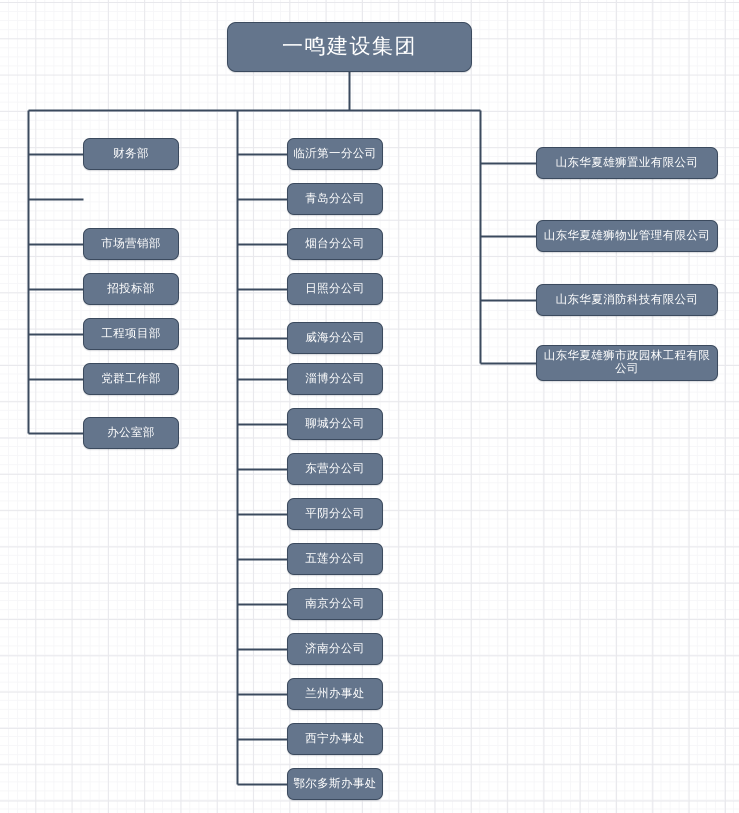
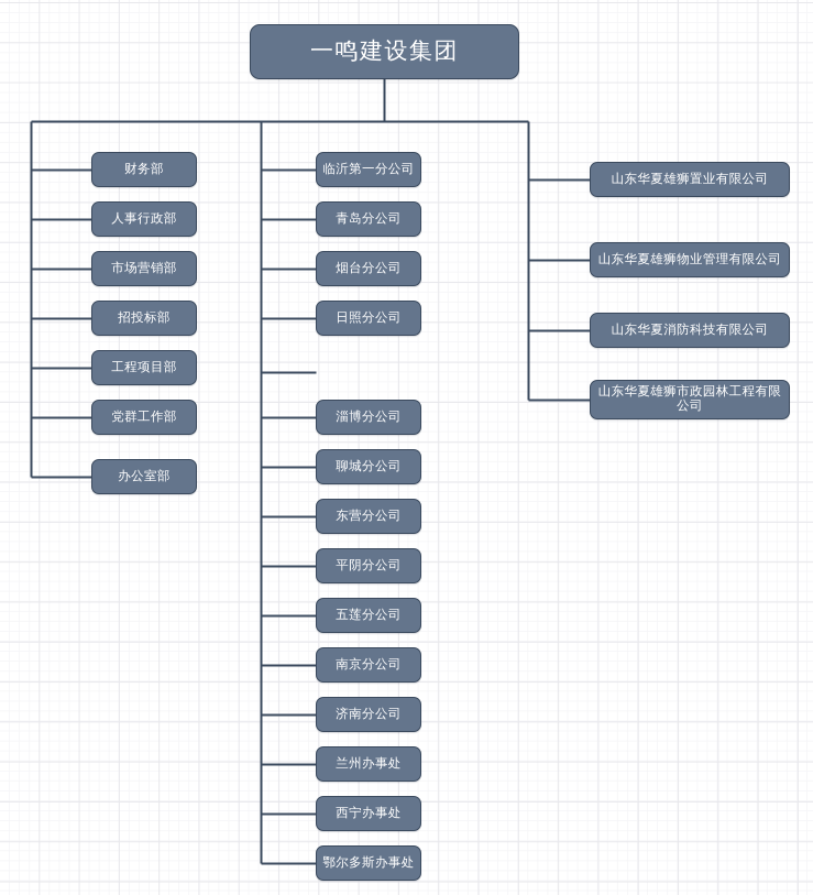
  一鸣建设集团
  财务部
+ 人事行政部
  市场营销部
  招投标部
  工程项目部
  党群工作部
  办公室部
  临沂第一分公司
  青岛分公司
  烟台分公司
  日照分公司
- 威海分公司
  淄博分公司
  聊城分公司
  东营分公司
  平阴分公司
  五莲分公司
  南京分公司
  济南分公司
  兰州办事处
  西宁办事处
  鄂尔多斯办事处
  山东华夏雄狮置业有限公司
  山东华夏雄狮物业管理有限公司
  山东华夏消防科技有限公司
  山东华夏雄狮市政园林工程有限公司
